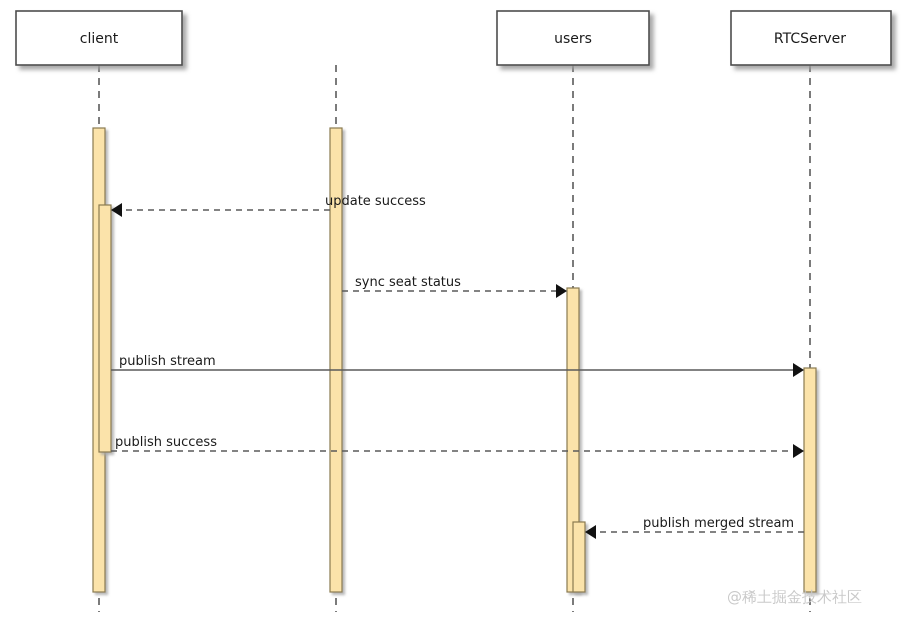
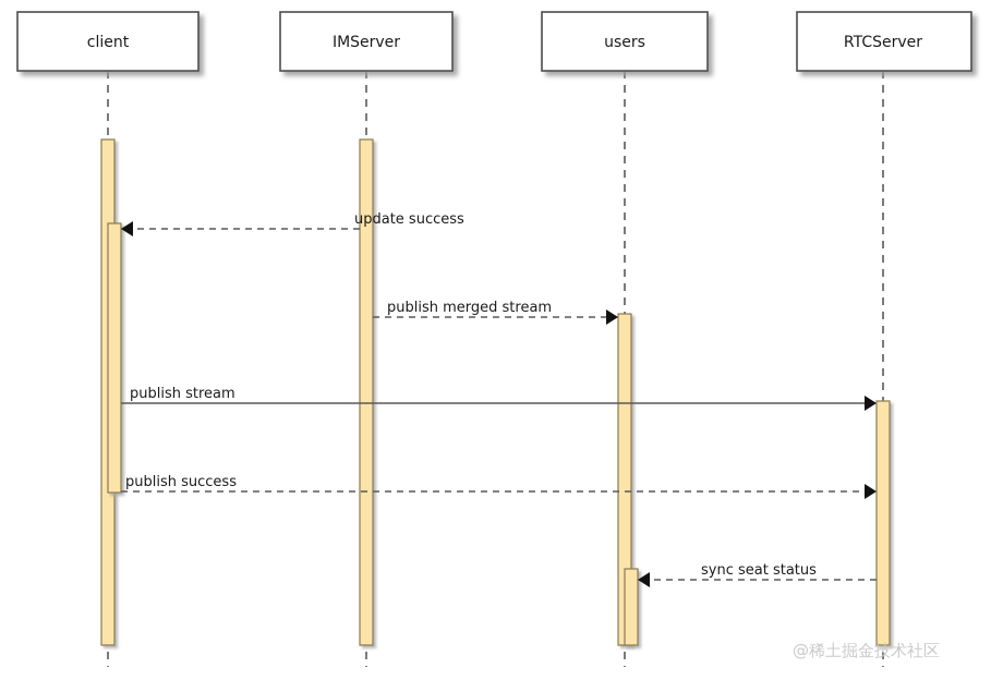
  client
+ IMServer
  users
  RTCServer
  update success
- sync seat status
+ publish merged stream
  publish stream
  publish success
- publish merged stream
+ sync seat status
  @稀土掘金技术社区
